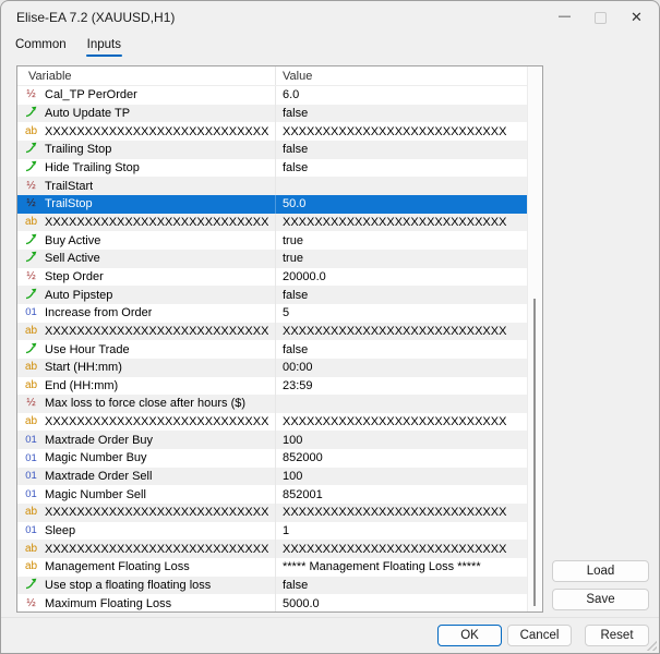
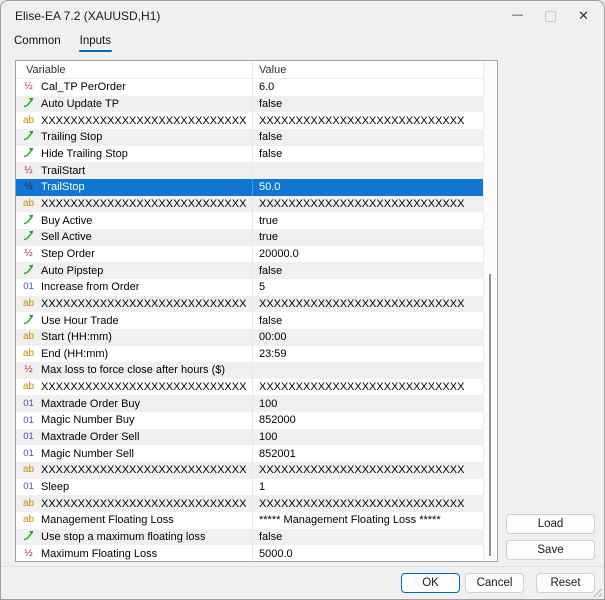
  Elise-EA 7.2 (XAUUSD,H1)
  —
  ✕
  Common
  Inputs
  Variable
  Value
  ½
  Cal_TP PerOrder
  6.0
  Auto Update TP
  false
  ab
  XXXXXXXXXXXXXXXXXXXXXXXXXXXX
  XXXXXXXXXXXXXXXXXXXXXXXXXXXX
  Trailing Stop
  false
  Hide Trailing Stop
  false
  ½
  TrailStart
  ½
  TrailStop
  50.0
  ab
  XXXXXXXXXXXXXXXXXXXXXXXXXXXX
  XXXXXXXXXXXXXXXXXXXXXXXXXXXX
  Buy Active
  true
  Sell Active
  true
  ½
  Step Order
  20000.0
  Auto Pipstep
  false
  01
  Increase from Order
  5
  ab
  XXXXXXXXXXXXXXXXXXXXXXXXXXXX
  XXXXXXXXXXXXXXXXXXXXXXXXXXXX
  Use Hour Trade
  false
  ab
  Start (HH:mm)
  00:00
  ab
  End (HH:mm)
  23:59
  ½
  Max loss to force close after hours ($)
  ab
  XXXXXXXXXXXXXXXXXXXXXXXXXXXX
  XXXXXXXXXXXXXXXXXXXXXXXXXXXX
  01
  Maxtrade Order Buy
  100
  01
  Magic Number Buy
  852000
  01
  Maxtrade Order Sell
  100
  01
  Magic Number Sell
  852001
  ab
  XXXXXXXXXXXXXXXXXXXXXXXXXXXX
  XXXXXXXXXXXXXXXXXXXXXXXXXXXX
  01
  Sleep
  1
  ab
  XXXXXXXXXXXXXXXXXXXXXXXXXXXX
  XXXXXXXXXXXXXXXXXXXXXXXXXXXX
  ab
  Management Floating Loss
  ***** Management Floating Loss *****
- Use stop a floating floating loss
+ Use stop a maximum floating loss
  false
  ½
  Maximum Floating Loss
  5000.0
  Load
  Save
  OK
  Cancel
  Reset
